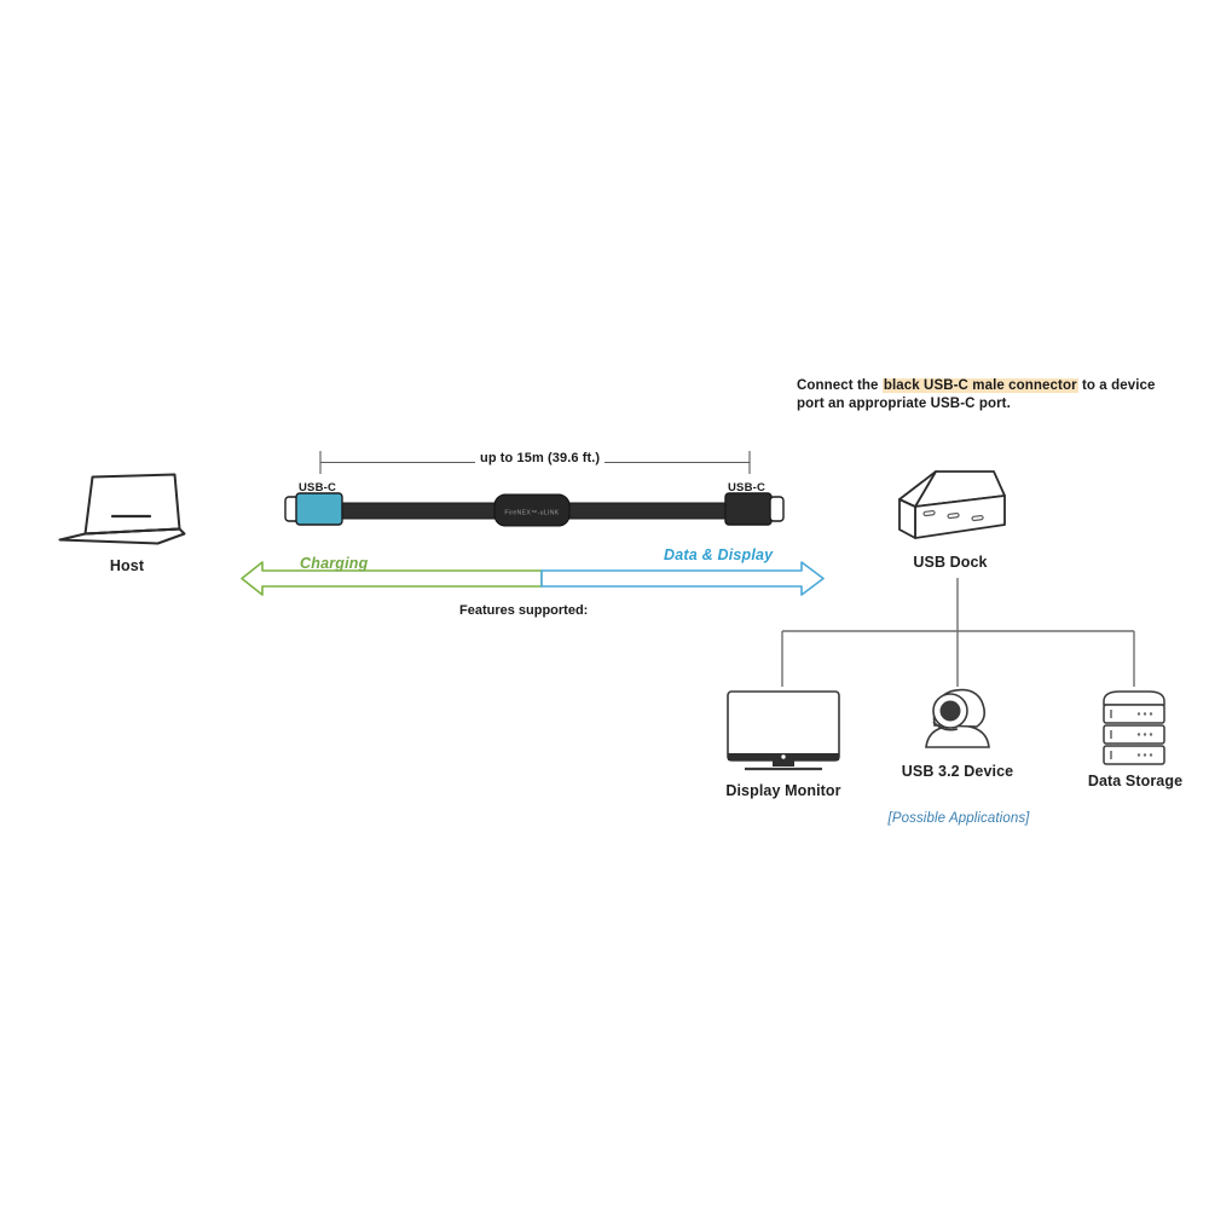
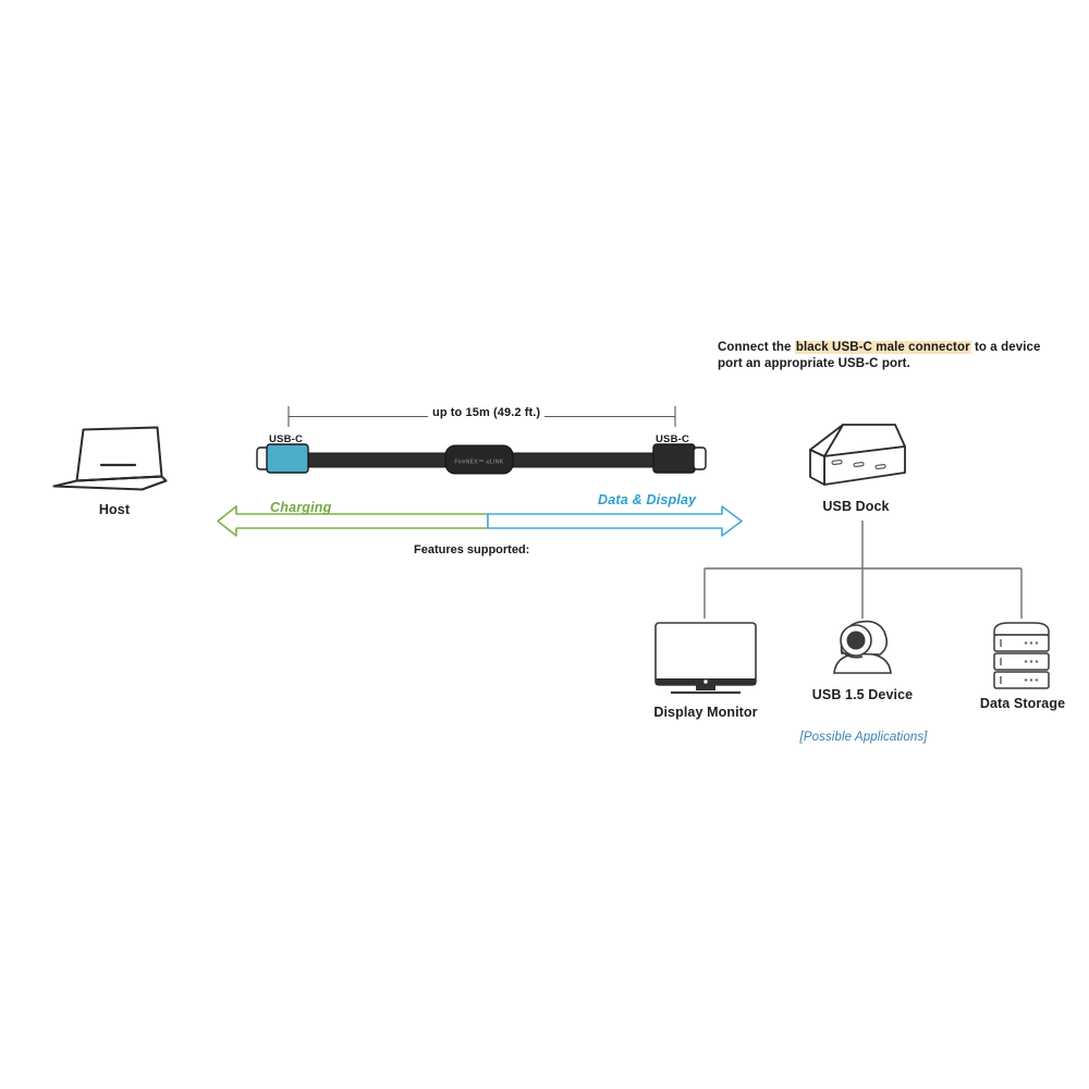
  Connect the black USB-C male connector to a device port an appropriate USB-C port.
- up to 15m (39.6 ft.)
+ up to 15m (49.2 ft.)
  USB-C
  USB-C
  Charging
  Data & Display
  Features supported:
  Host
  USB Dock
  Display Monitor
- USB 3.2 Device
+ USB 1.5 Device
  Data Storage
  [Possible Applications]
